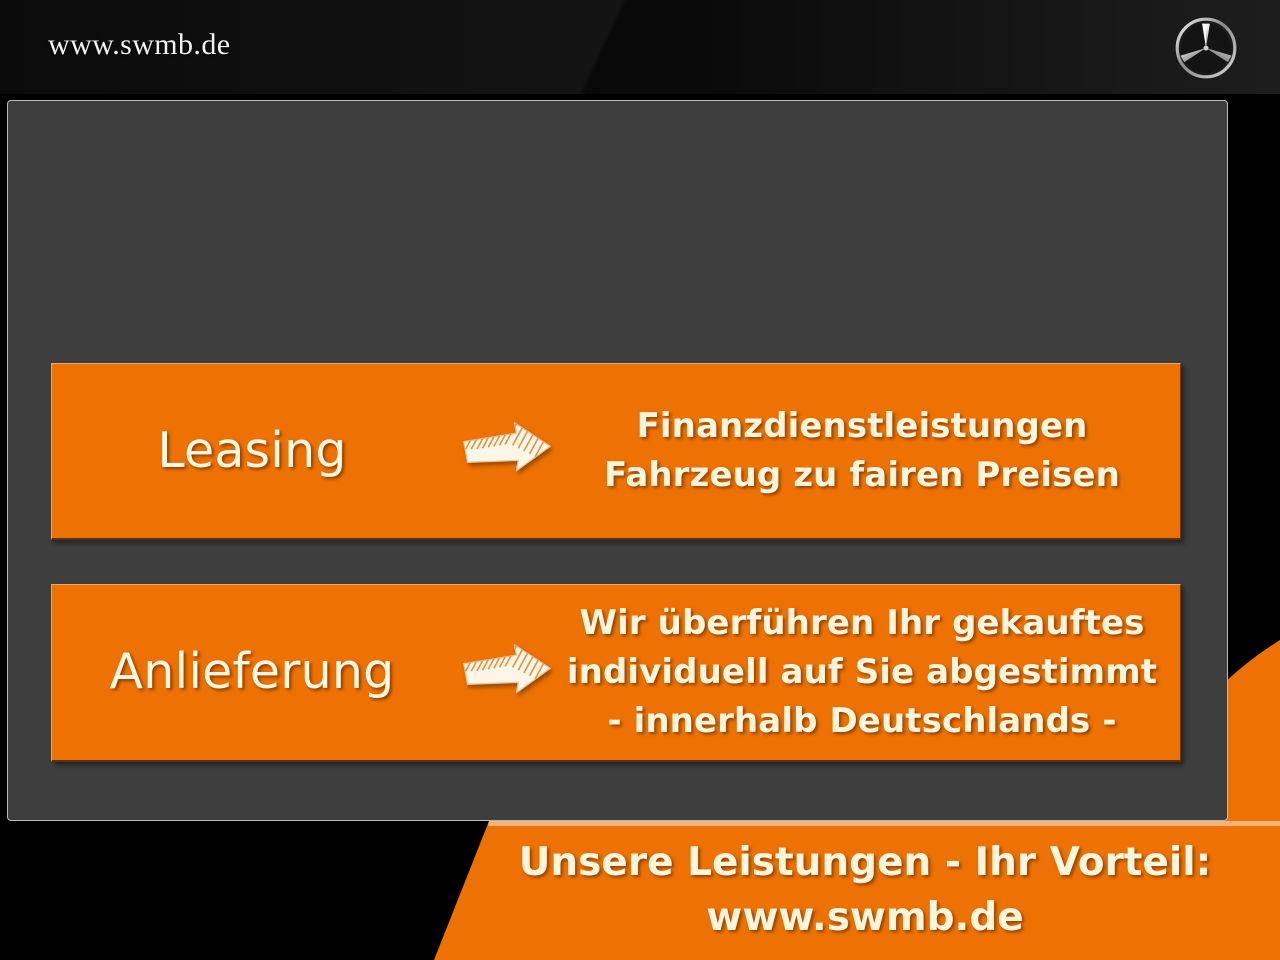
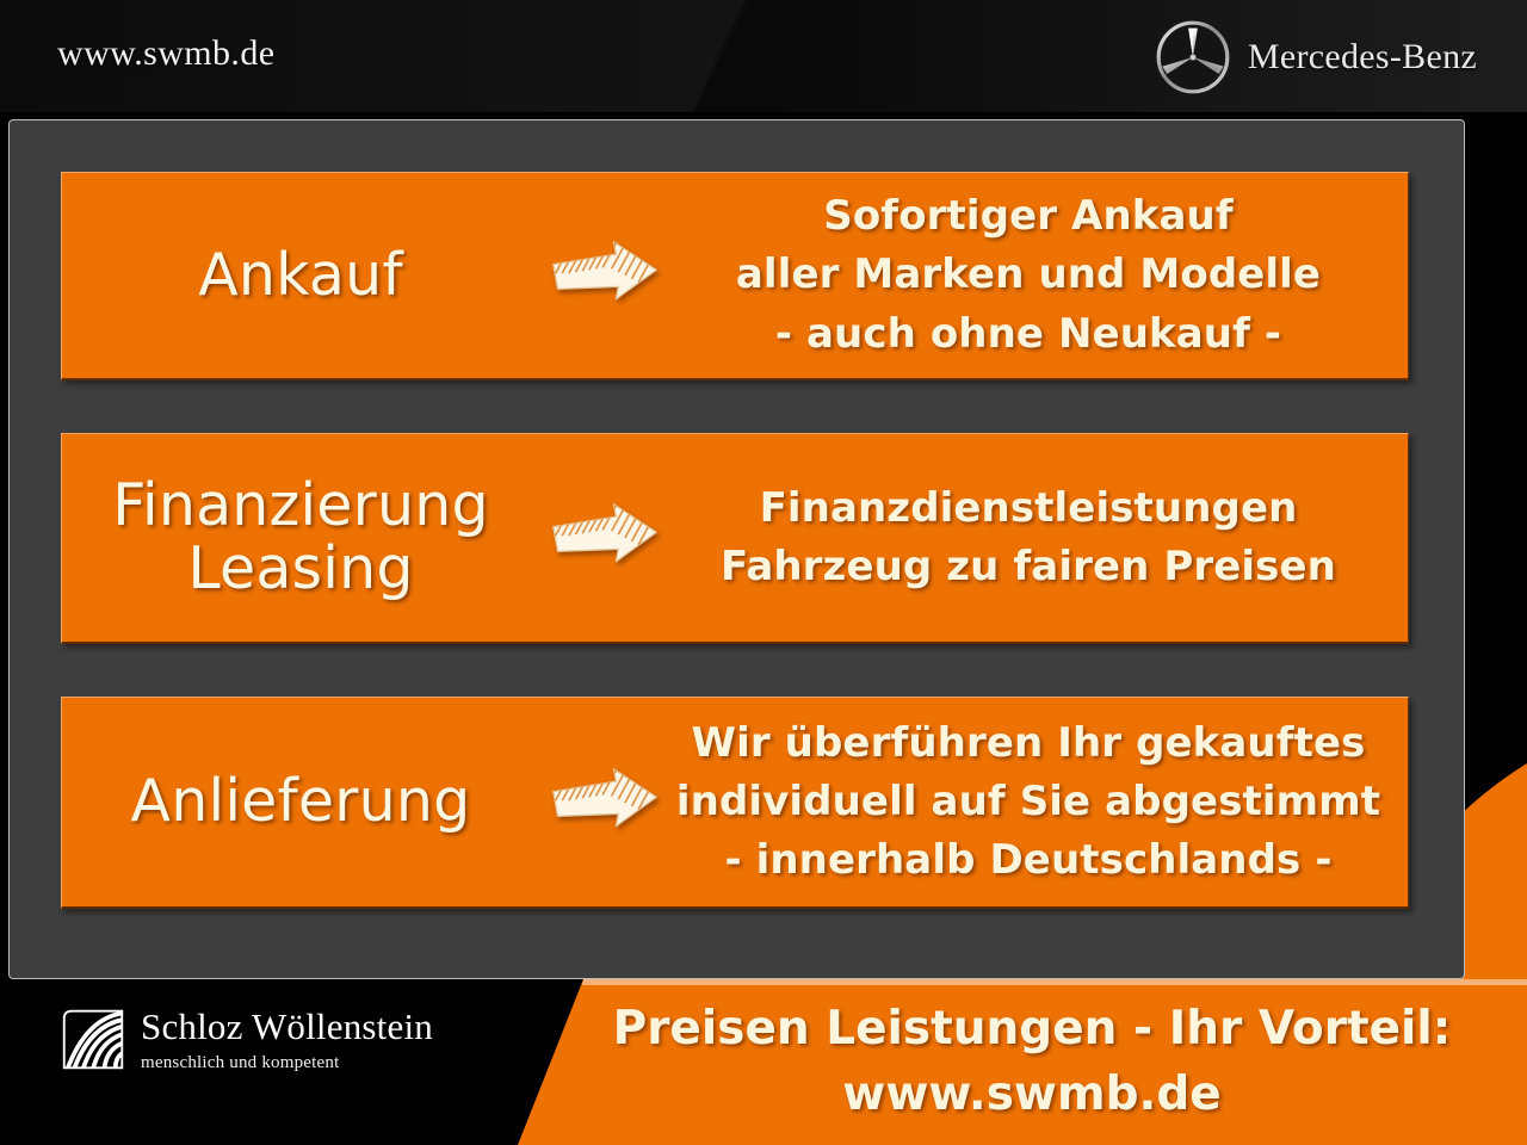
  www.swmb.de
+ Mercedes-Benz
+ Ankauf
+ Sofortiger Ankauf
+ aller Marken und Modelle
+ - auch ohne Neukauf -
+ Finanzierung
  Leasing
  Finanzdienstleistungen
  Fahrzeug zu fairen Preisen
  Anlieferung
  Wir überführen Ihr gekauftes
  individuell auf Sie abgestimmt
  - innerhalb Deutschlands -
+ Schloz Wöllenstein
+ menschlich und kompetent
- Unsere Leistungen - Ihr Vorteil:
+ Preisen Leistungen - Ihr Vorteil:
  www.swmb.de
